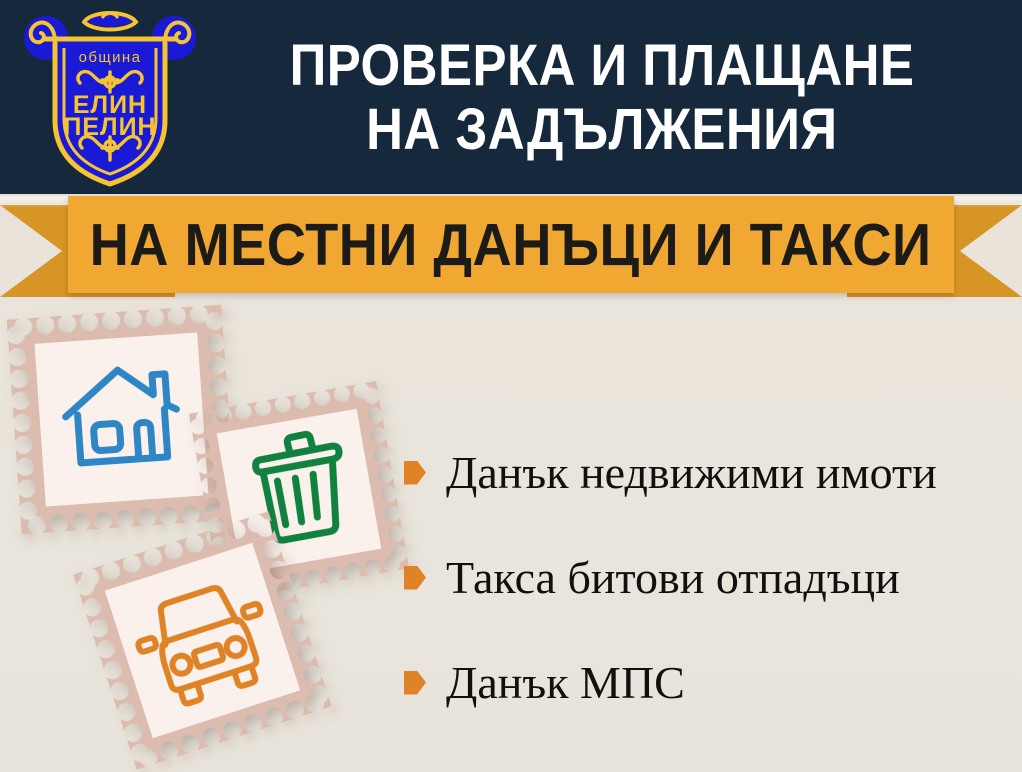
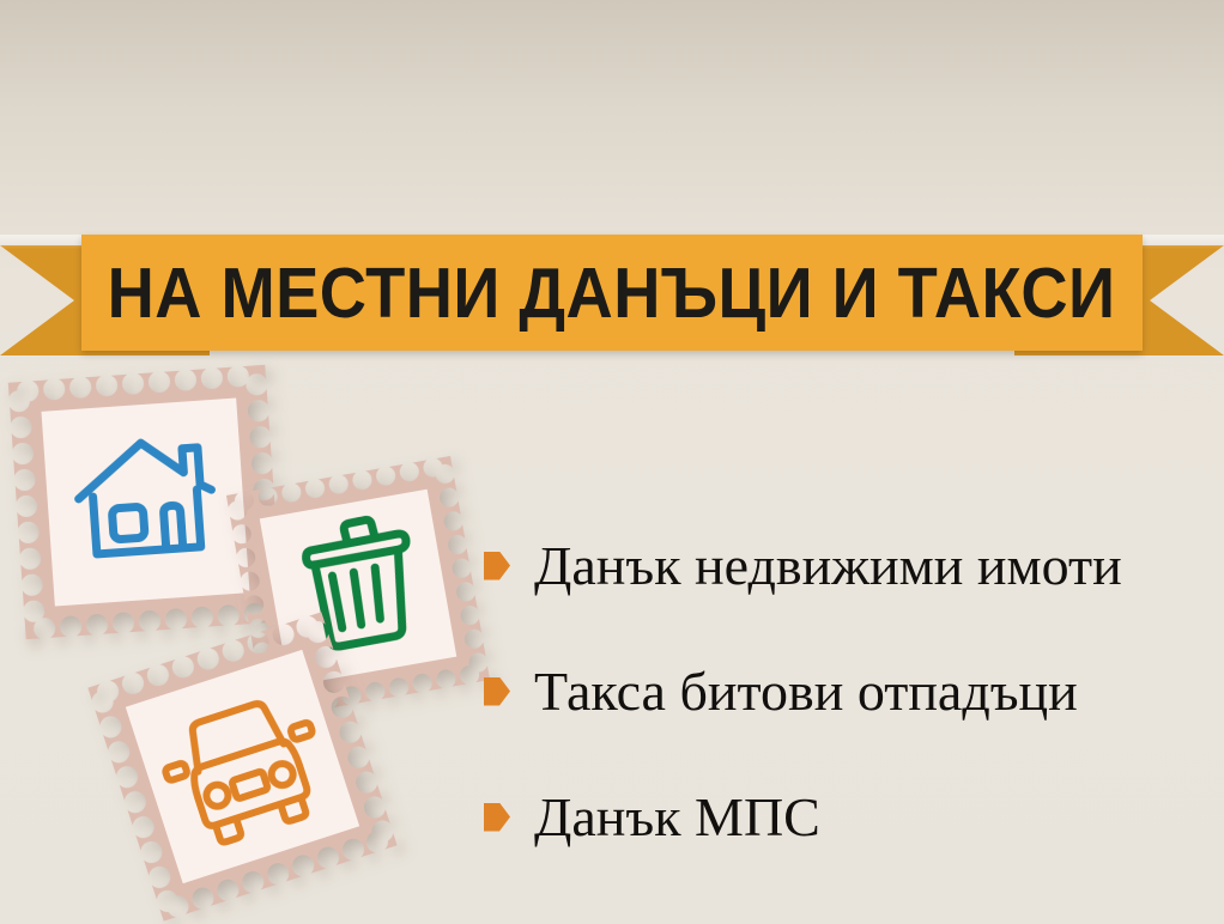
- община
- ЕЛИН
- ПЕЛИН
- ПРОВЕРКА И ПЛАЩАНЕ
- НА ЗАДЪЛЖЕНИЯ
  НА МЕСТНИ ДАНЪЦИ И ТАКСИ
  Данък недвижими имоти
  Такса битови отпадъци
  Данък МПС
